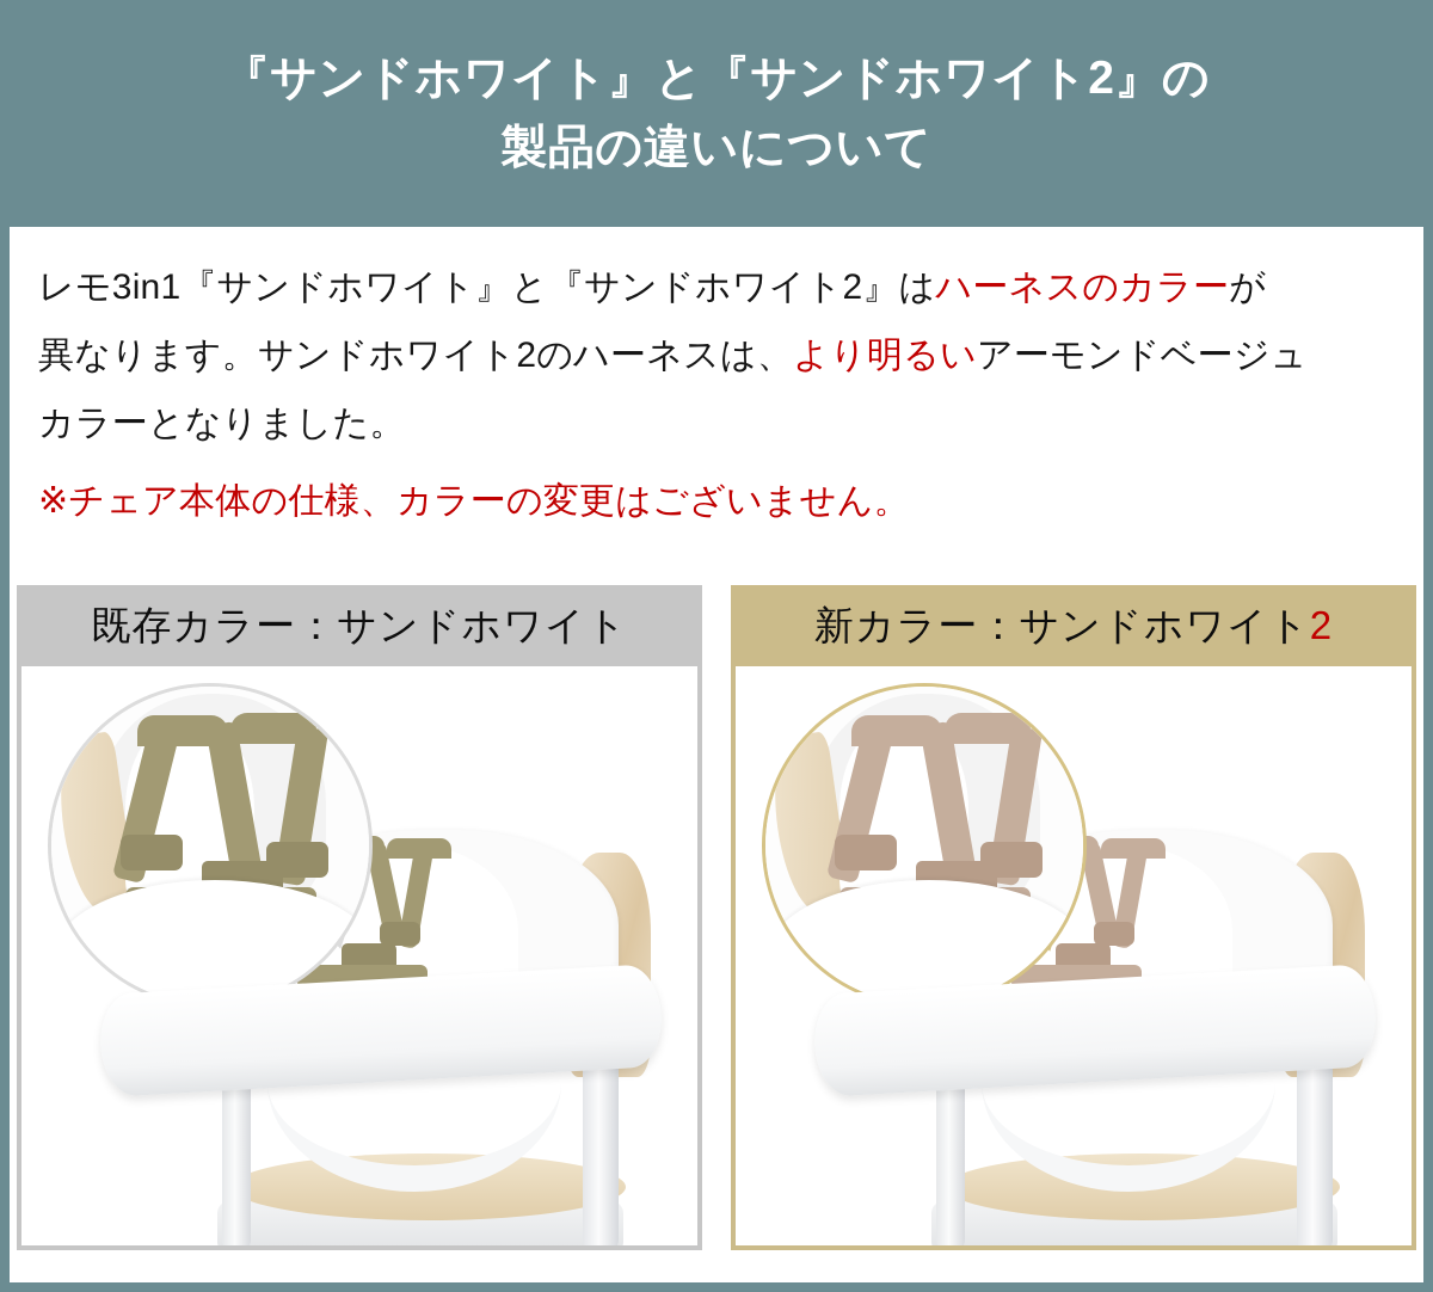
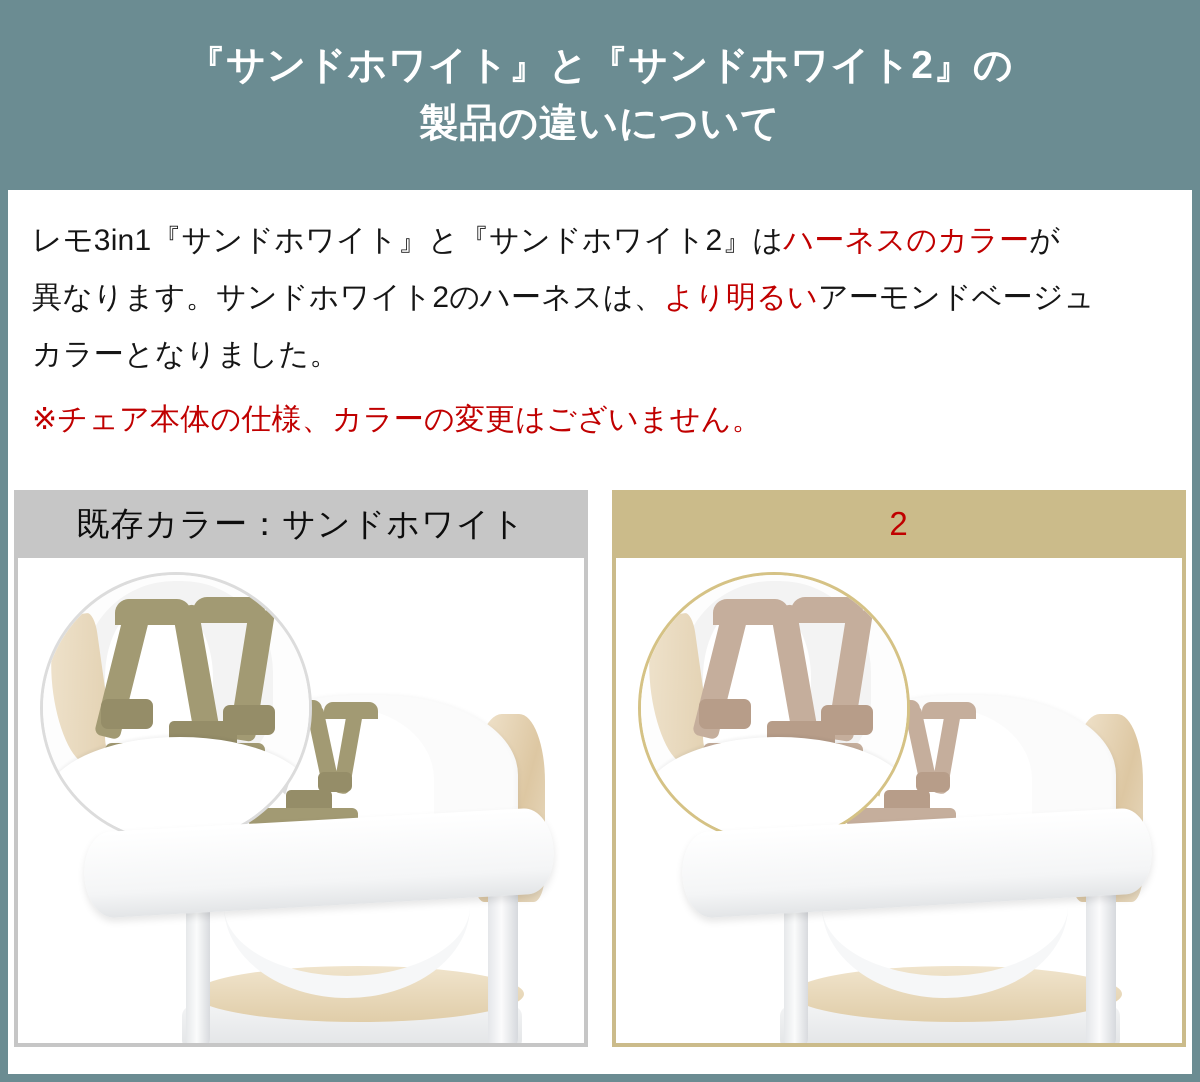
  『サンドホワイト』と『サンドホワイト2』の
  製品の違いについて
  レモ3in1『サンドホワイト』と『サンドホワイト2』はハーネスのカラーが
  異なります。サンドホワイト2のハーネスは、より明るいアーモンドベージュ
  カラーとなりました。
  ※チェア本体の仕様、カラーの変更はございません。
  既存カラー：サンドホワイト
- 新カラー：サンドホワイト
  2
